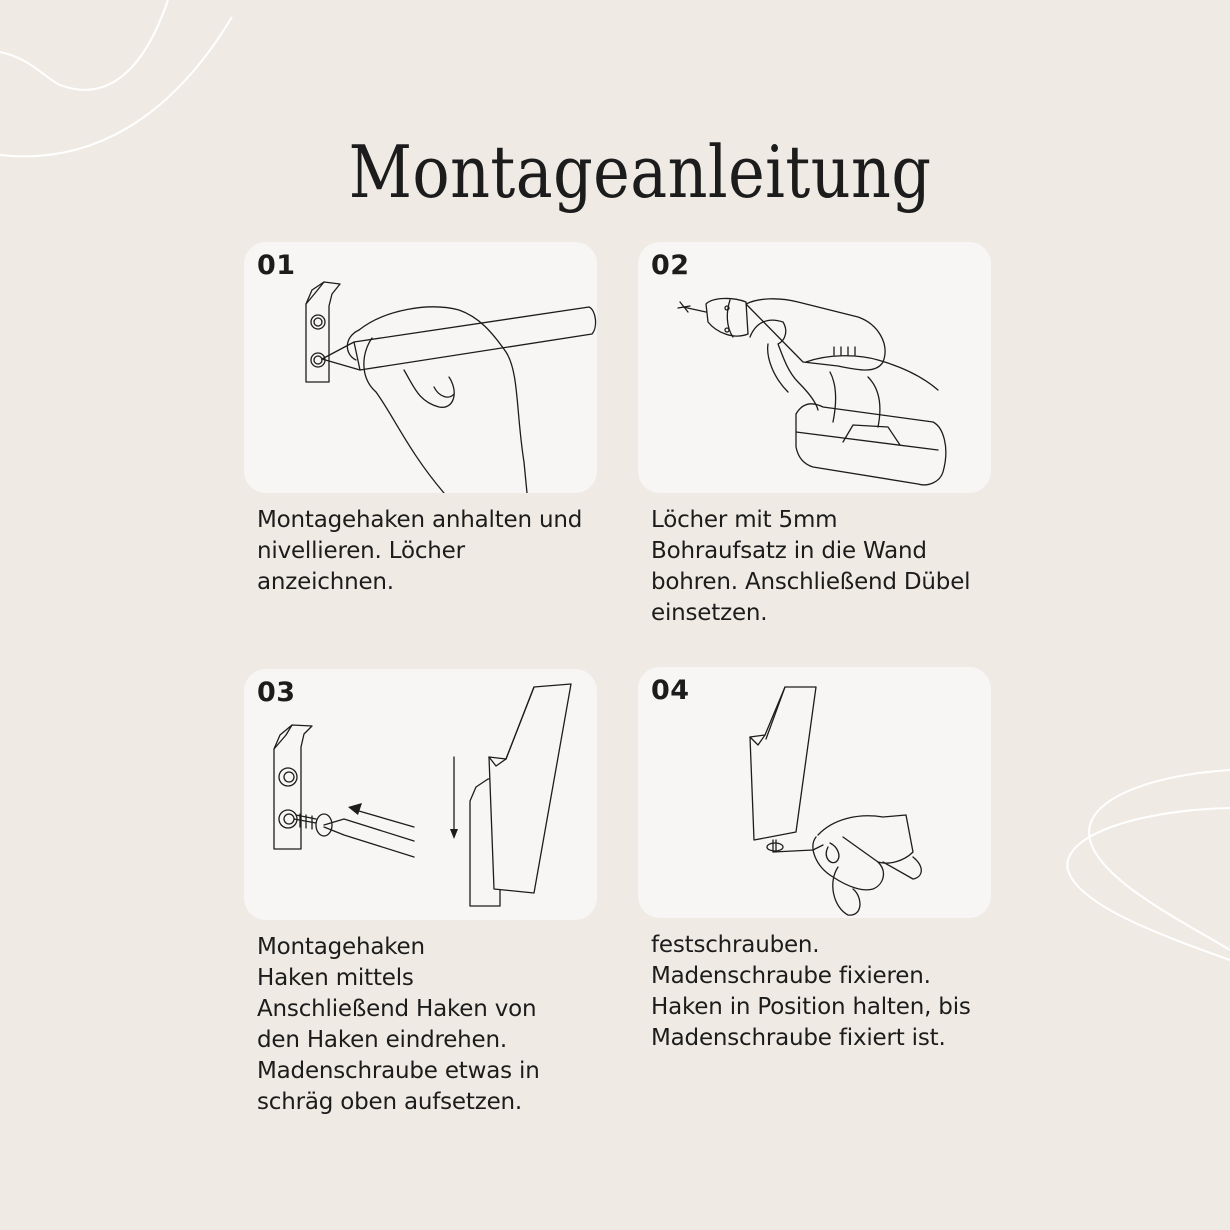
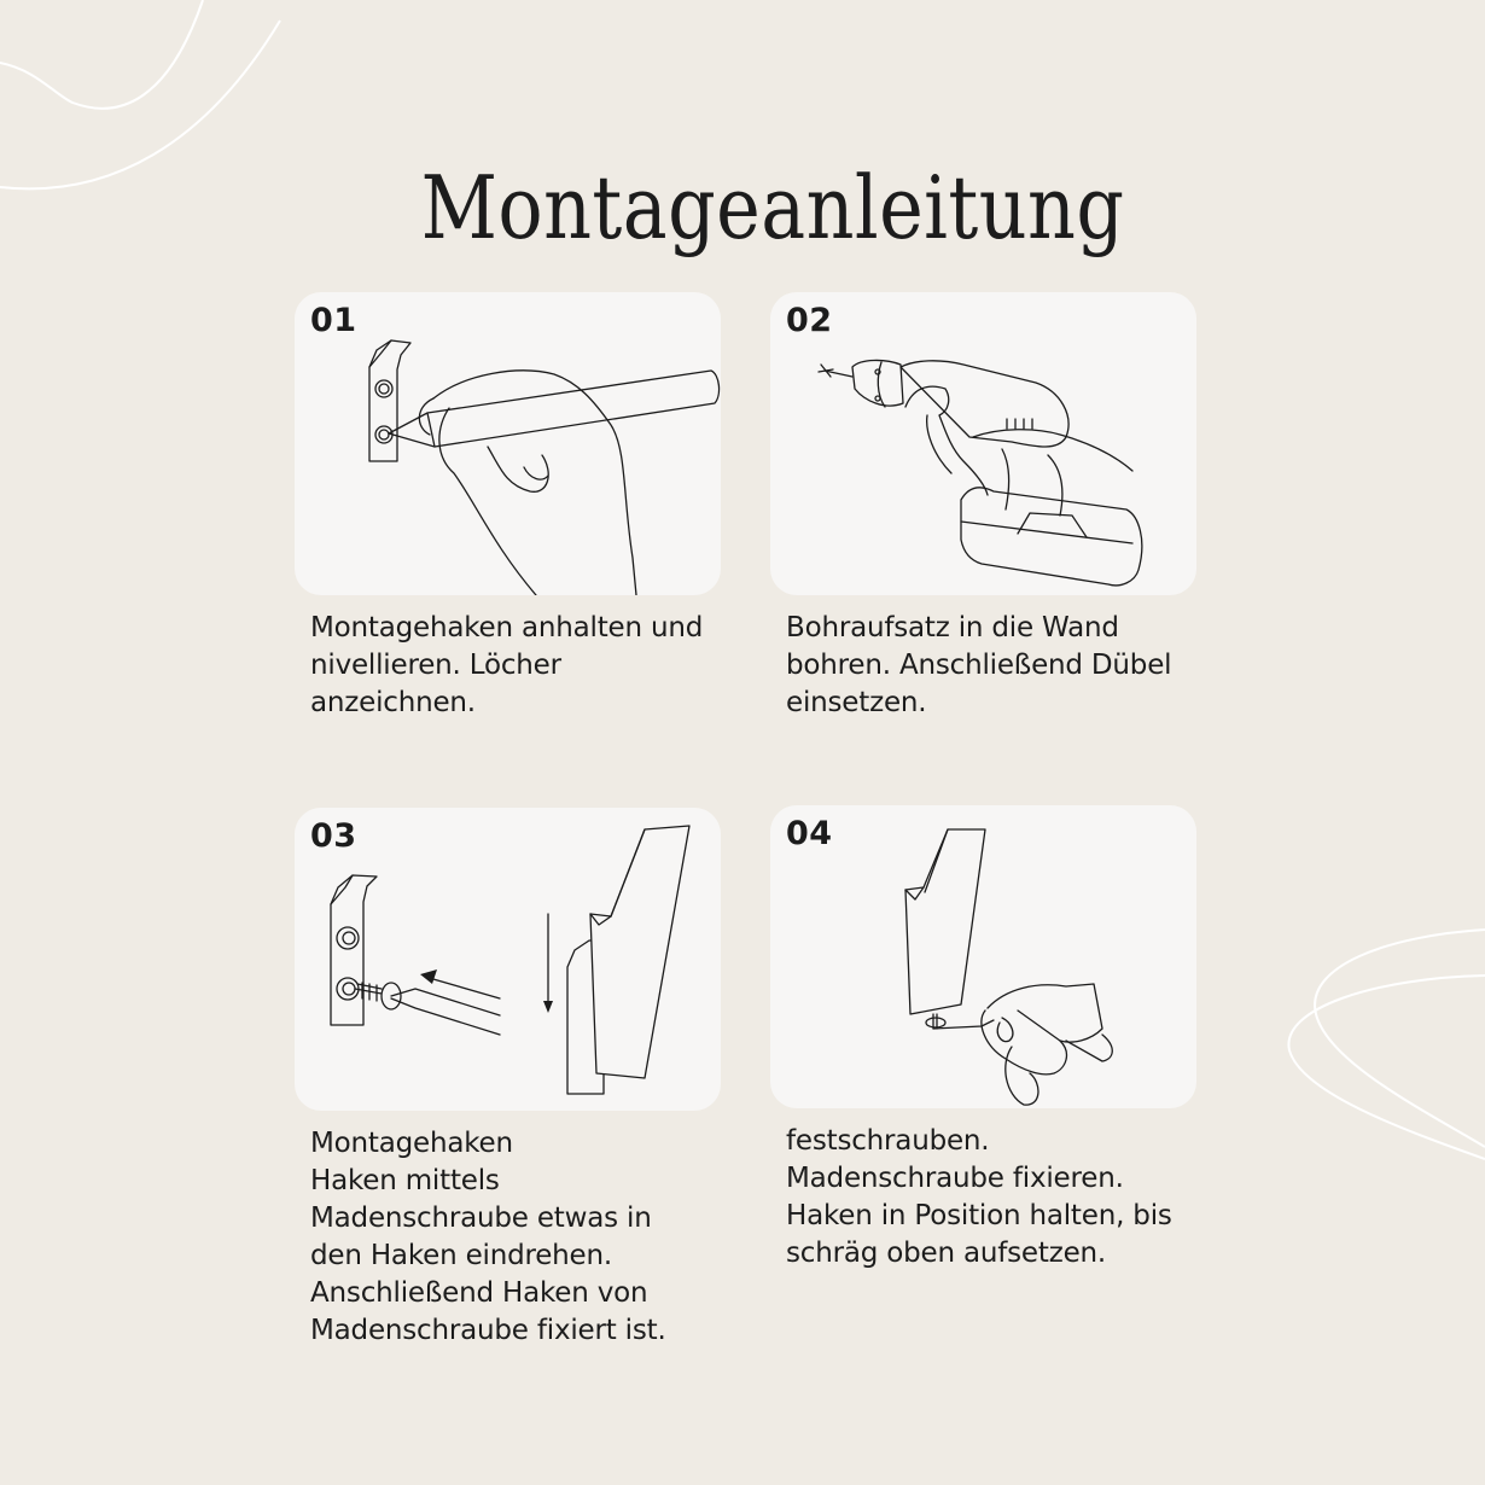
  Montageanleitung
  01
  Montagehaken anhalten und
  nivellieren. Löcher
  anzeichnen.
  02
- Löcher mit 5mm
  Bohraufsatz in die Wand
  bohren. Anschließend Dübel
  einsetzen.
  03
  Montagehaken
  Haken mittels
- Anschließend Haken von
+ Madenschraube etwas in
  den Haken eindrehen.
- Madenschraube etwas in
+ Anschließend Haken von
- schräg oben aufsetzen.
+ Madenschraube fixiert ist.
  04
  festschrauben.
  Madenschraube fixieren.
  Haken in Position halten, bis
- Madenschraube fixiert ist.
+ schräg oben aufsetzen.
